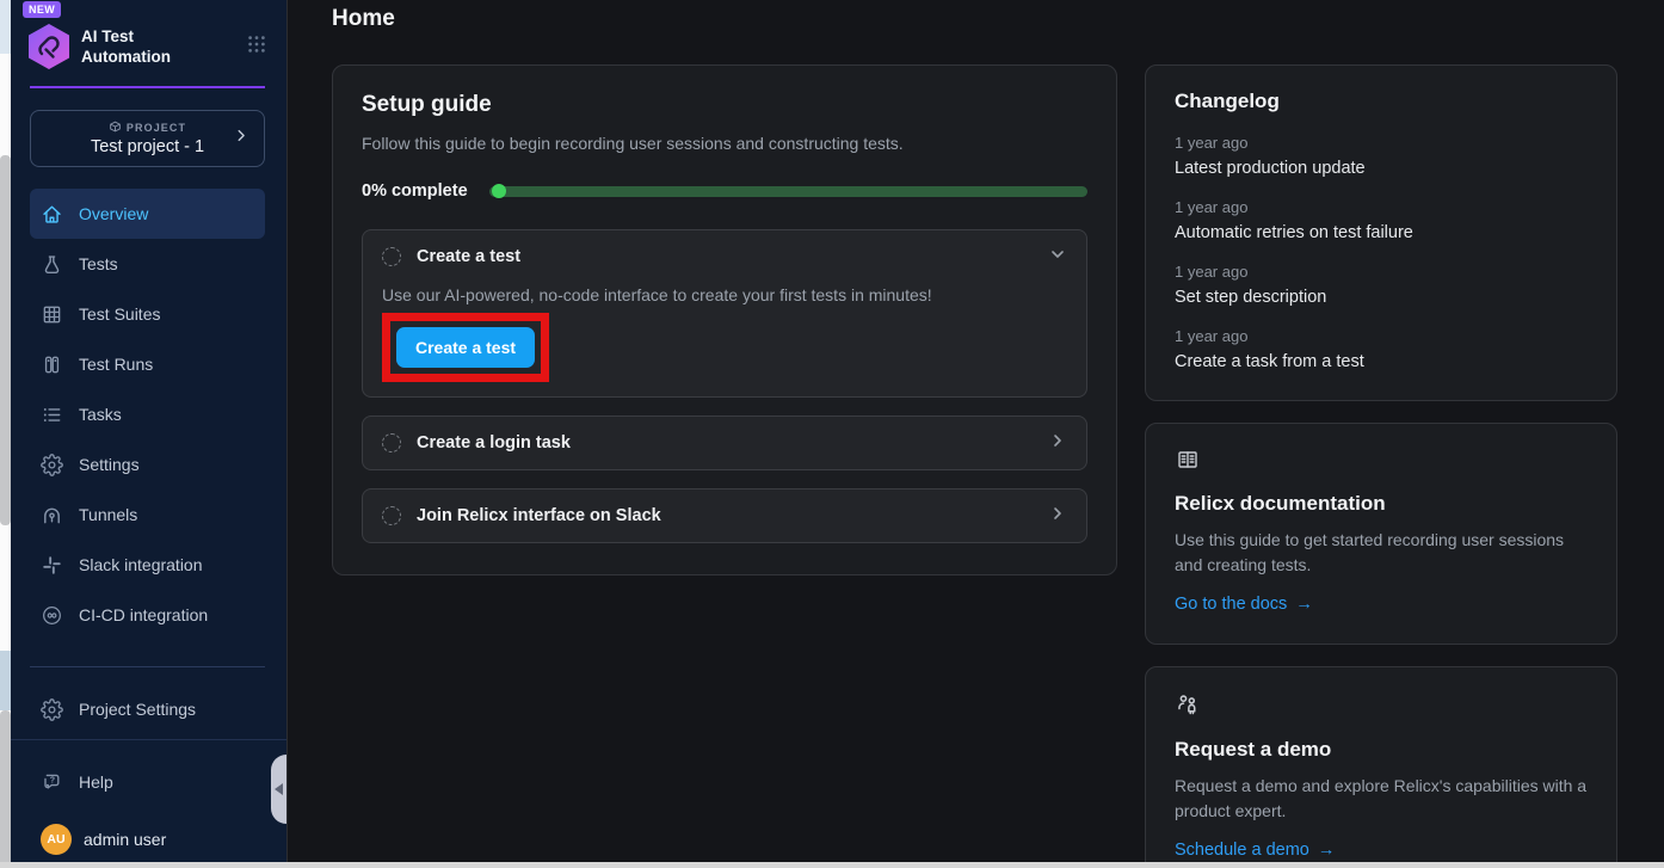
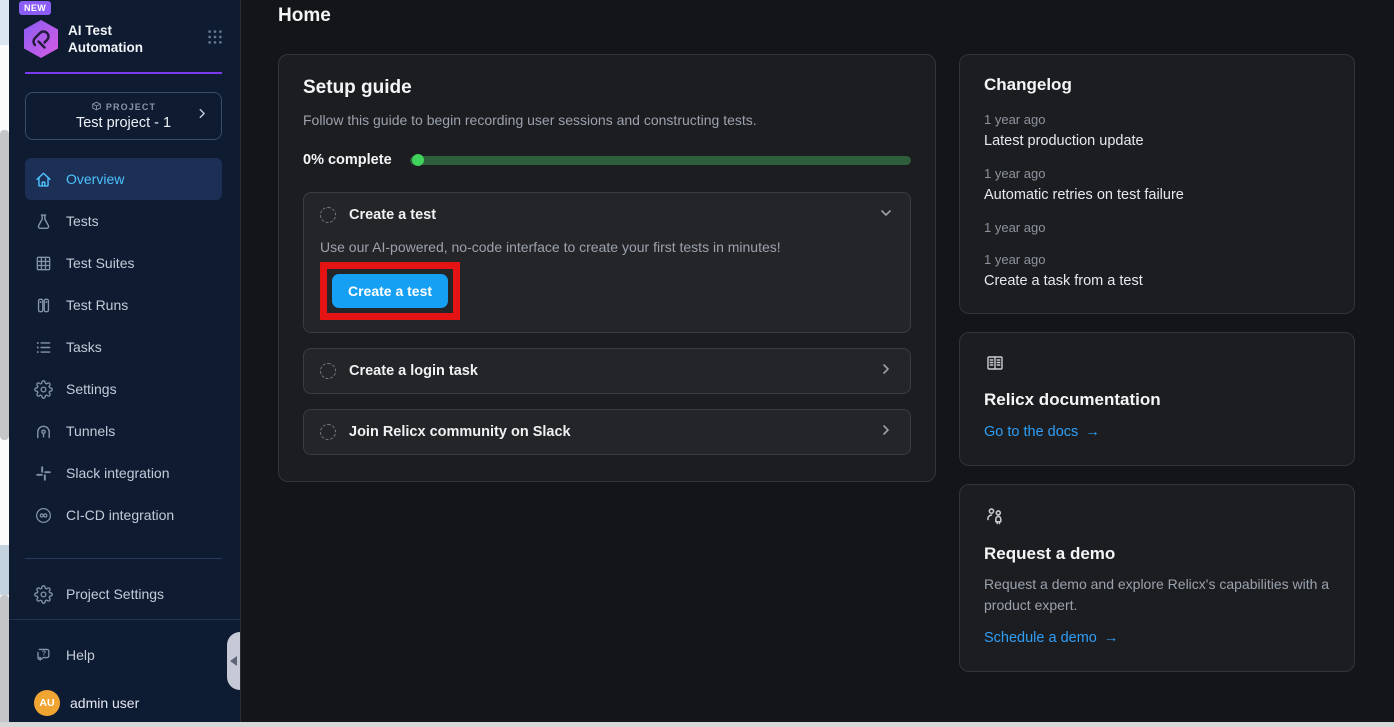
  NEW
  AI Test
  Automation
  PROJECT
  Test project - 1
  Overview
  Tests
  Test Suites
  Test Runs
  Tasks
  Settings
  Tunnels
  Slack integration
  CI-CD integration
  Project Settings
  ?
  Help
  AU
  admin user
  Home
  Setup guide
  Follow this guide to begin recording user sessions and constructing tests.
  0% complete
  Create a test
  Use our AI-powered, no-code interface to create your first tests in minutes!
  Create a test
  Create a login task
- Join Relicx interface on Slack
+ Join Relicx community on Slack
  Changelog
  1 year ago
  Latest production update
  1 year ago
  Automatic retries on test failure
  1 year ago
- Set step description
  1 year ago
  Create a task from a test
  Relicx documentation
- Use this guide to get started recording user sessions and creating tests.
  Go to the docs
  →
  Request a demo
  Request a demo and explore Relicx's capabilities with a product expert.
  Schedule a demo
  →
